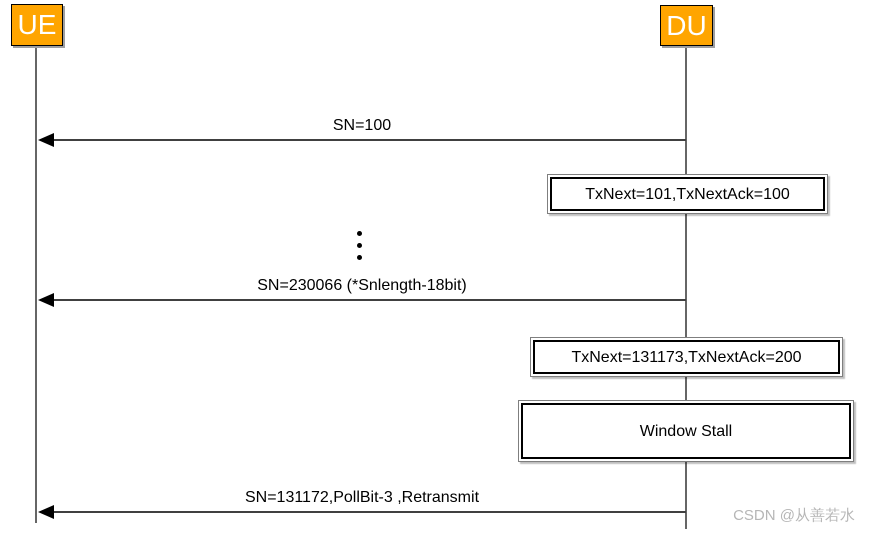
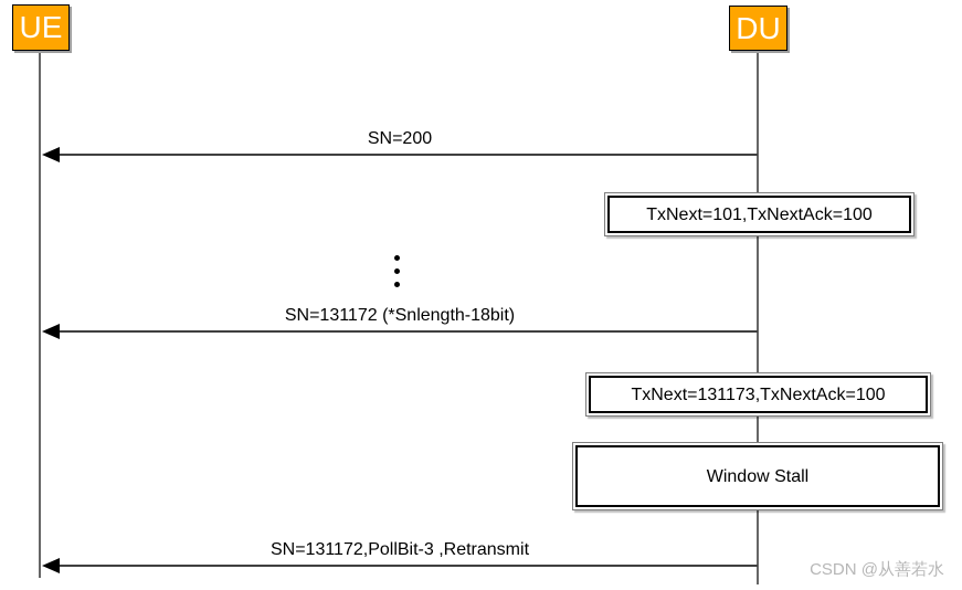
  UE
  DU
- SN=100
+ SN=200
  TxNext=101,TxNextAck=100
- SN=230066 (*Snlength-18bit)
+ SN=131172 (*Snlength-18bit)
- TxNext=131173,TxNextAck=200
+ TxNext=131173,TxNextAck=100
  Window Stall
  SN=131172,PollBit-3 ,Retransmit
  CSDN @从善若水
